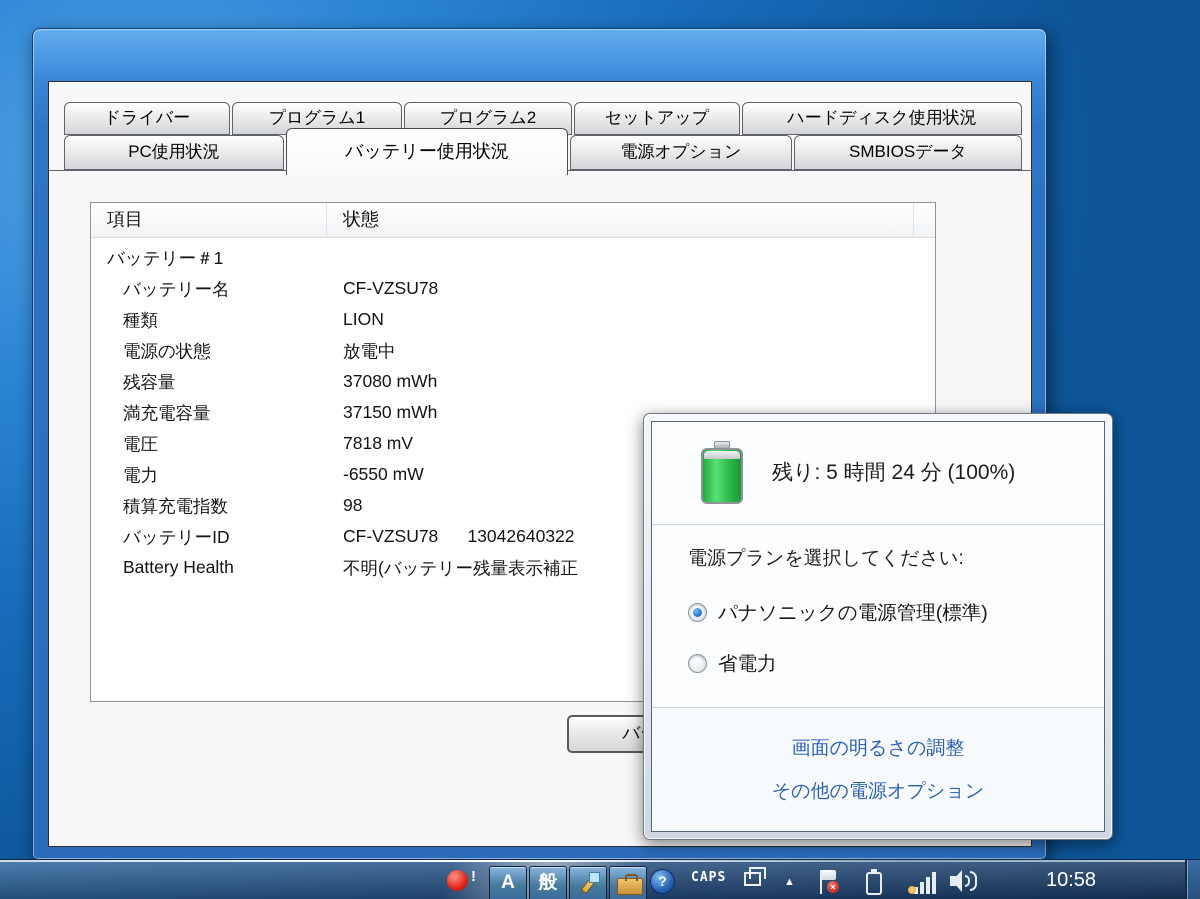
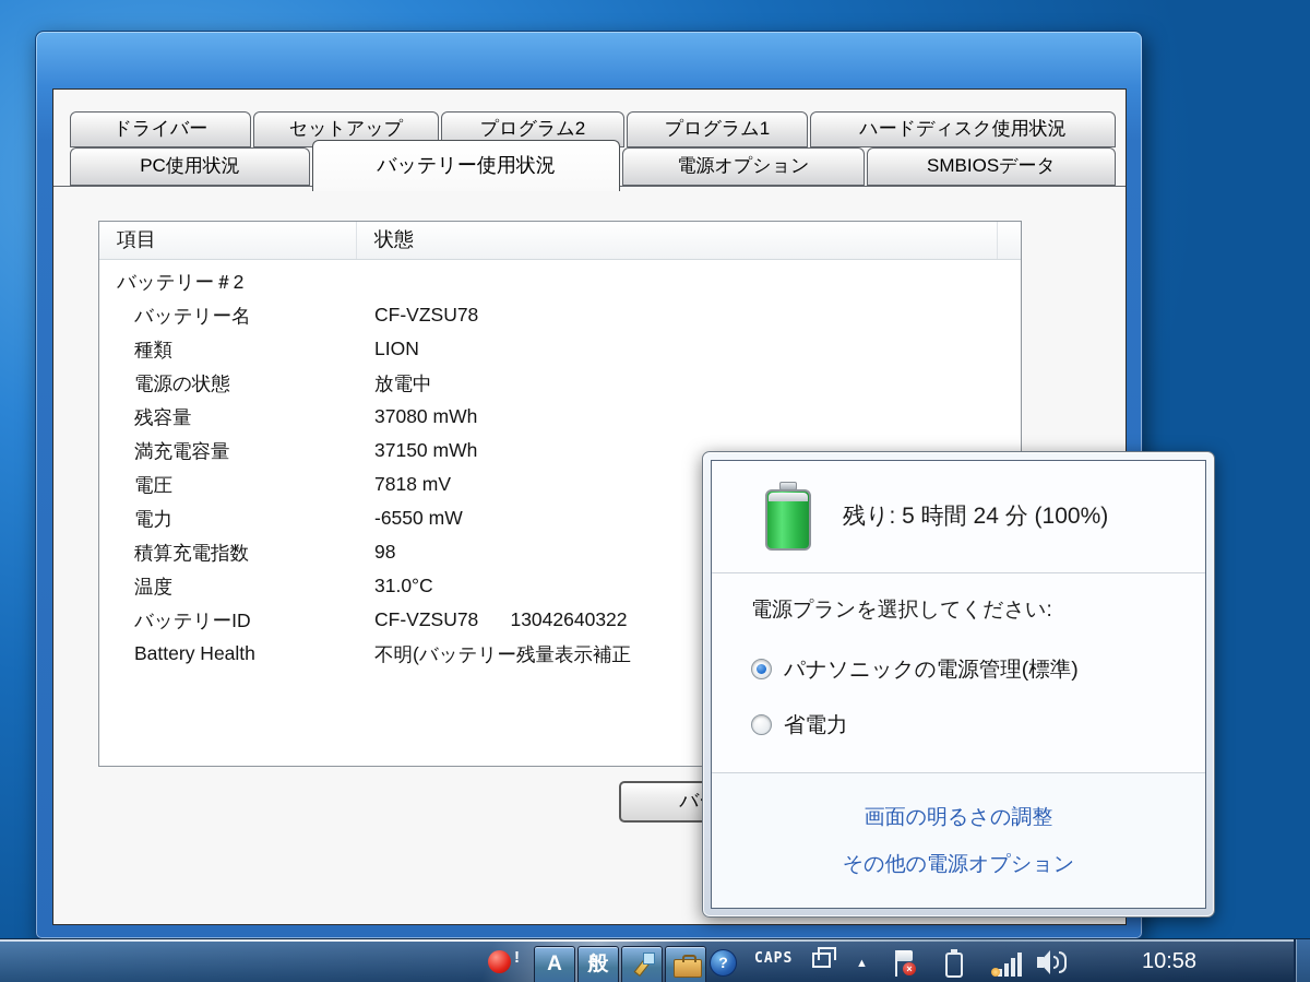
  ドライバー
- プログラム1
+ セットアップ
  プログラム2
- セットアップ
+ プログラム1
  ハードディスク使用状況
  PC使用状況
  バッテリー使用状況
  電源オプション
  SMBIOSデータ
  項目
  状態
- バッテリー＃1
+ バッテリー＃2
  バッテリー名
  CF-VZSU78
  種類
  LION
  電源の状態
  放電中
  残容量
  37080 mWh
  満充電容量
  37150 mWh
  電圧
  7818 mV
  電力
  -6550 mW
  積算充電指数
  98
+ 温度
+ 31.0°C
  バッテリーID
  CF-VZSU78 13042640322
  Battery Health
  不明(バッテリー残量表示補正
  残り: 5 時間 24 分 (100%)
  電源プランを選択してください:
  パナソニックの電源管理(標準)
  省電力
  画面の明るさの調整
  その他の電源オプション
  A
  般
  ?
  CAPS
  ▲
  ×
  10:58
